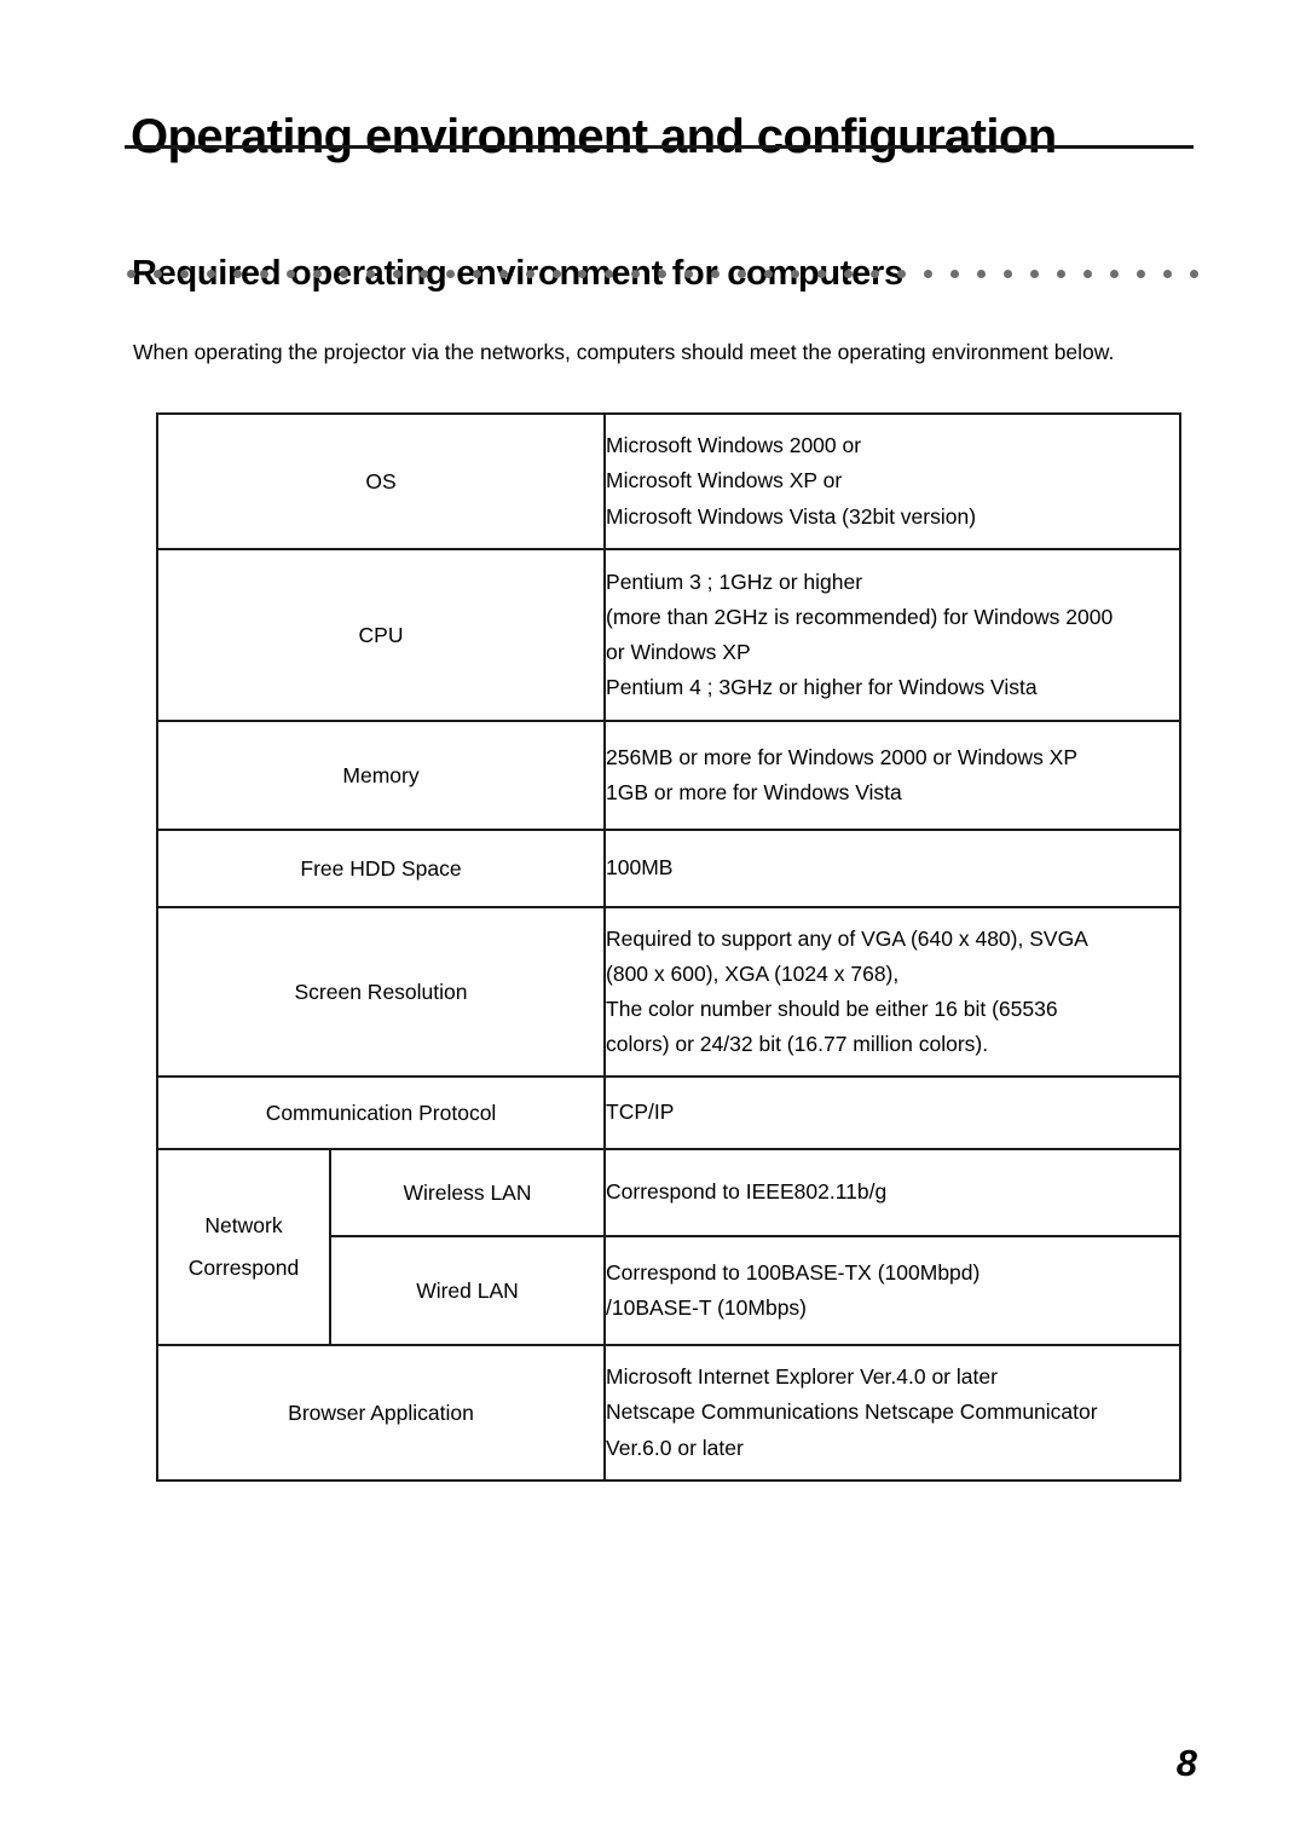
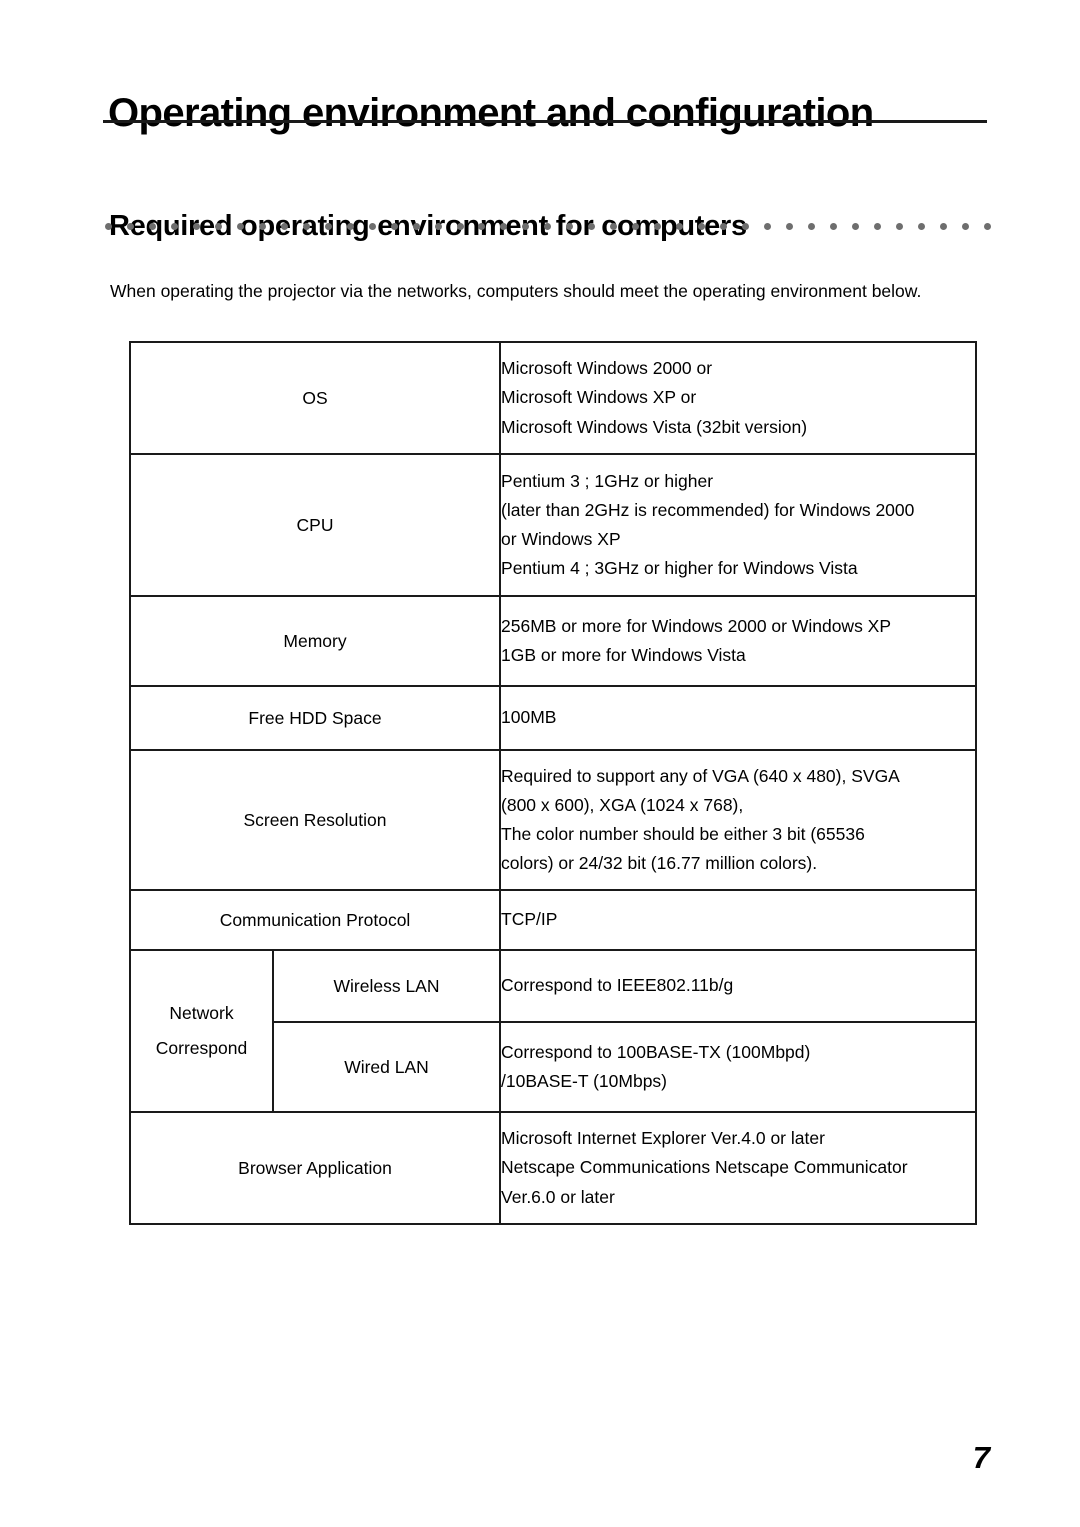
  Operating environment and configuration
  Reied oprtng enionment fo compues
  When operating the projector via the networks, computers should meet the operating environment below.
  OS	Microsoft Windows 2000 or Microsoft Windows XP or Microsoft Windows Vista (32bit version)
- CPU	Pentium 3 ; 1GHz or higher (more than 2GHz is recommended) for Windows 2000 or Windows XP Pentium 4 ; 3GHz or higher for Windows Vista
+ CPU	Pentium 3 ; 1GHz or higher (later than 2GHz is recommended) for Windows 2000 or Windows XP Pentium 4 ; 3GHz or higher for Windows Vista
  Memory	256MB or more for Windows 2000 or Windows XP 1GB or more for Windows Vista
  Free HDD Space	100MB
- Screen Resolution	Required to support any of VGA (640 x 480), SVGA (800 x 600), XGA (1024 x 768), The color number should be either 16 bit (65536 colors) or 24/32 bit (16.77 million colors).
+ Screen Resolution	Required to support any of VGA (640 x 480), SVGA (800 x 600), XGA (1024 x 768), The color number should be either 3 bit (65536 colors) or 24/32 bit (16.77 million colors).
  Communication Protocol	TCP/IP
  Network Correspond	Wireless LAN	Correspond to IEEE802.11b/g
  Wired LAN	Correspond to 100BASE-TX (100Mbpd) /10BASE-T (10Mbps)
  Browser Application	Microsoft Internet Explorer Ver.4.0 or later Netscape Communications Netscape Communicator Ver.6.0 or later
- 8
+ 7
